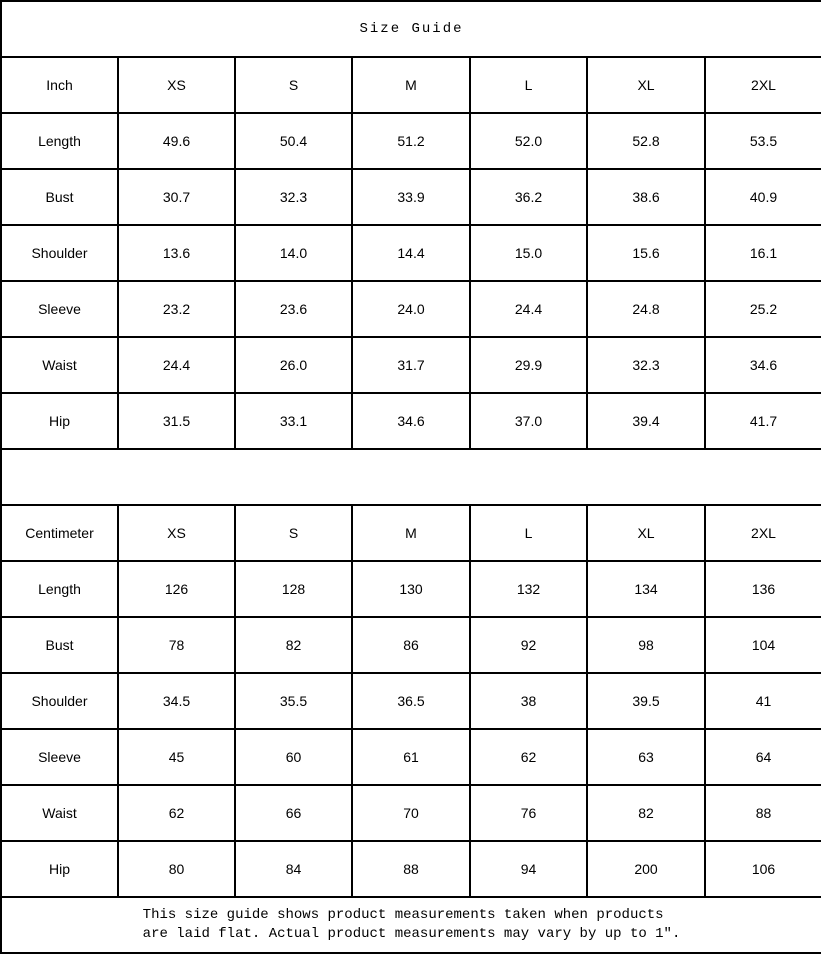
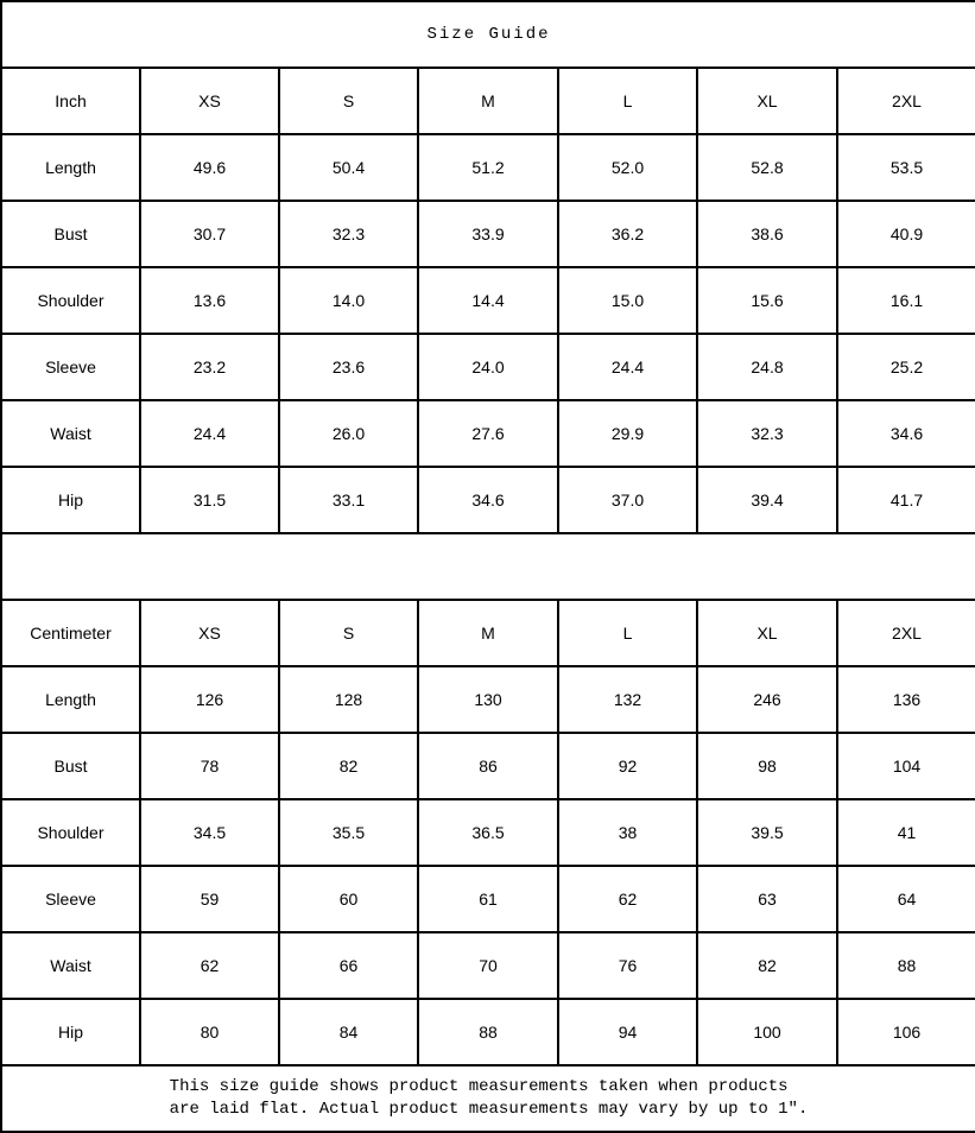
  Size Guide
  Inch	XS	S	M	L	XL	2XL
  Length	49.6	50.4	51.2	52.0	52.8	53.5
  Bust	30.7	32.3	33.9	36.2	38.6	40.9
  Shoulder	13.6	14.0	14.4	15.0	15.6	16.1
  Sleeve	23.2	23.6	24.0	24.4	24.8	25.2
- Waist	24.4	26.0	31.7	29.9	32.3	34.6
+ Waist	24.4	26.0	27.6	29.9	32.3	34.6
  Hip	31.5	33.1	34.6	37.0	39.4	41.7
  Centimeter	XS	S	M	L	XL	2XL
- Length	126	128	130	132	134	136
+ Length	126	128	130	132	246	136
  Bust	78	82	86	92	98	104
  Shoulder	34.5	35.5	36.5	38	39.5	41
- Sleeve	45	60	61	62	63	64
+ Sleeve	59	60	61	62	63	64
  Waist	62	66	70	76	82	88
- Hip	80	84	88	94	200	106
+ Hip	80	84	88	94	100	106
  This size guide shows product measurements taken when products are laid flat. Actual product measurements may vary by up to 1″.
